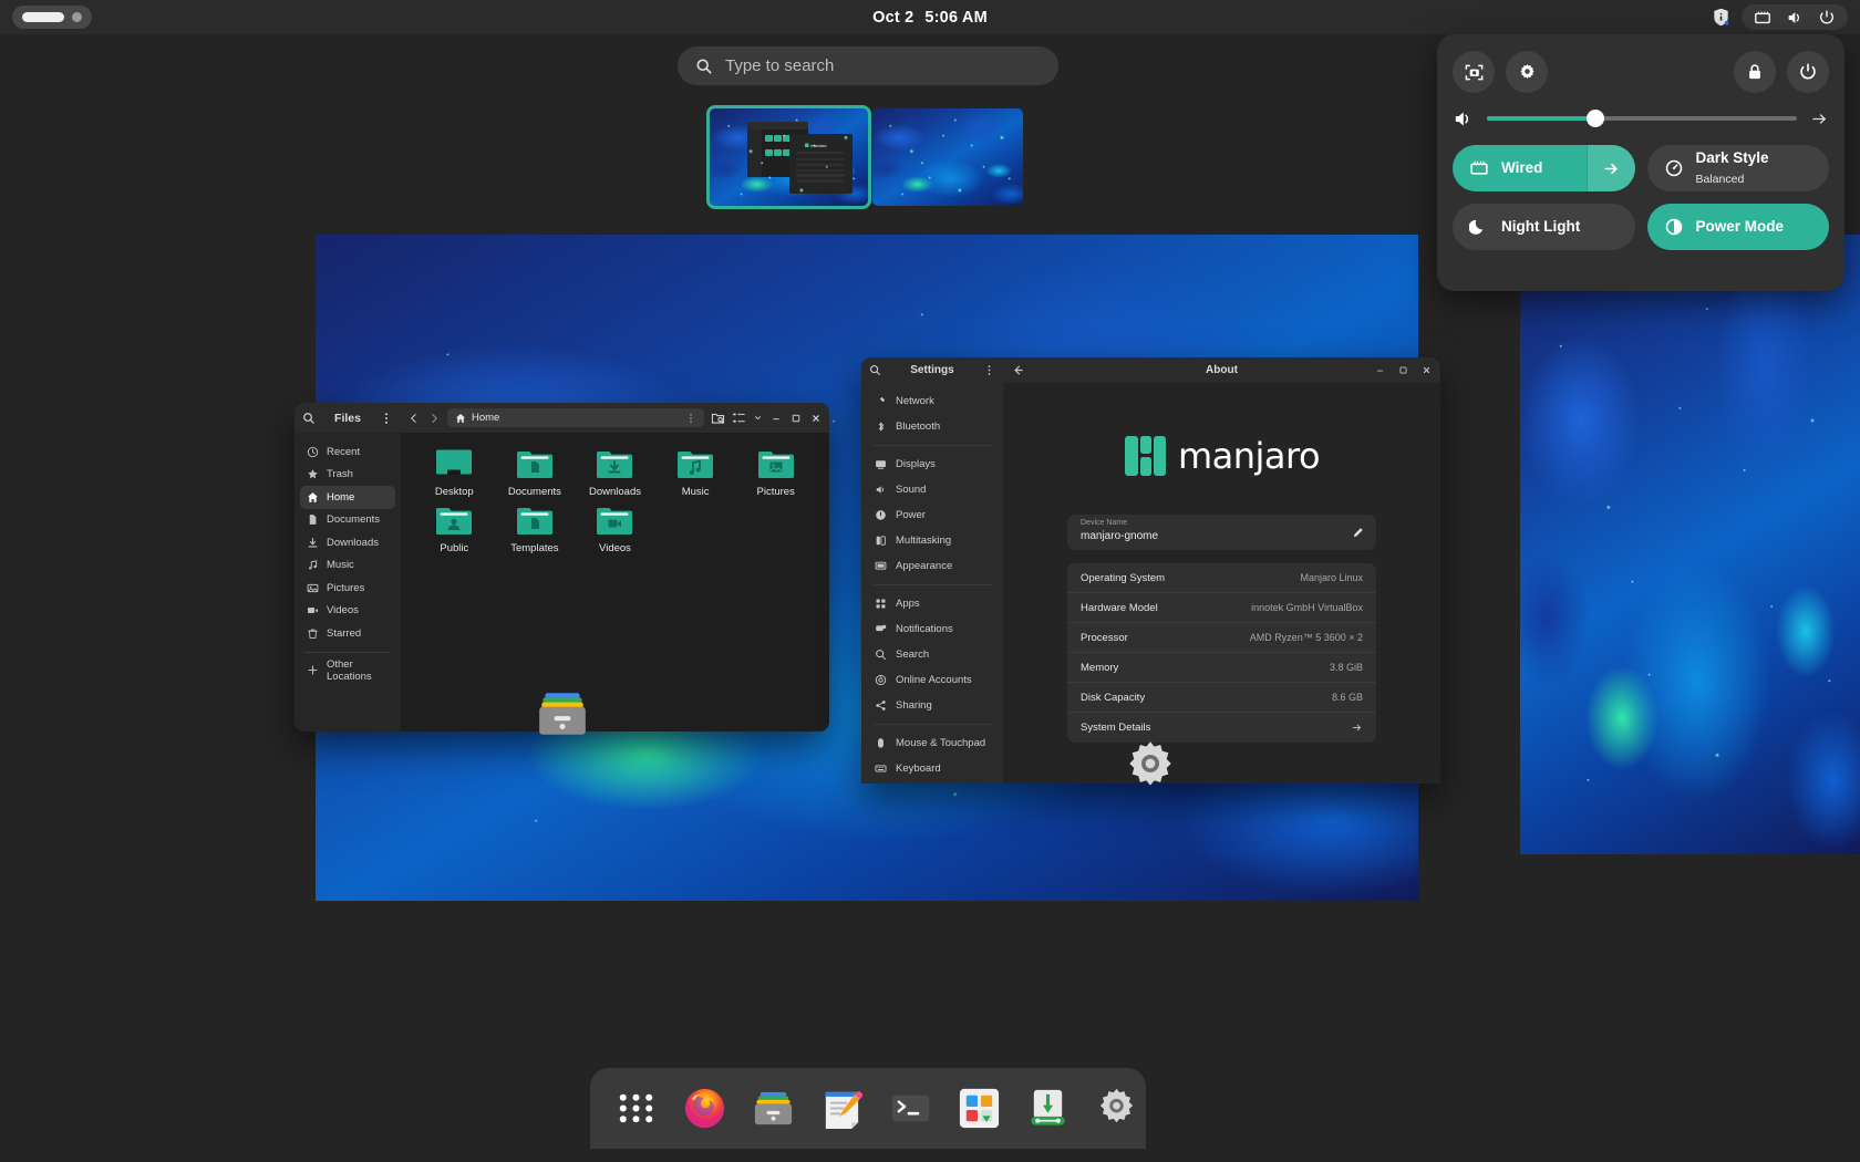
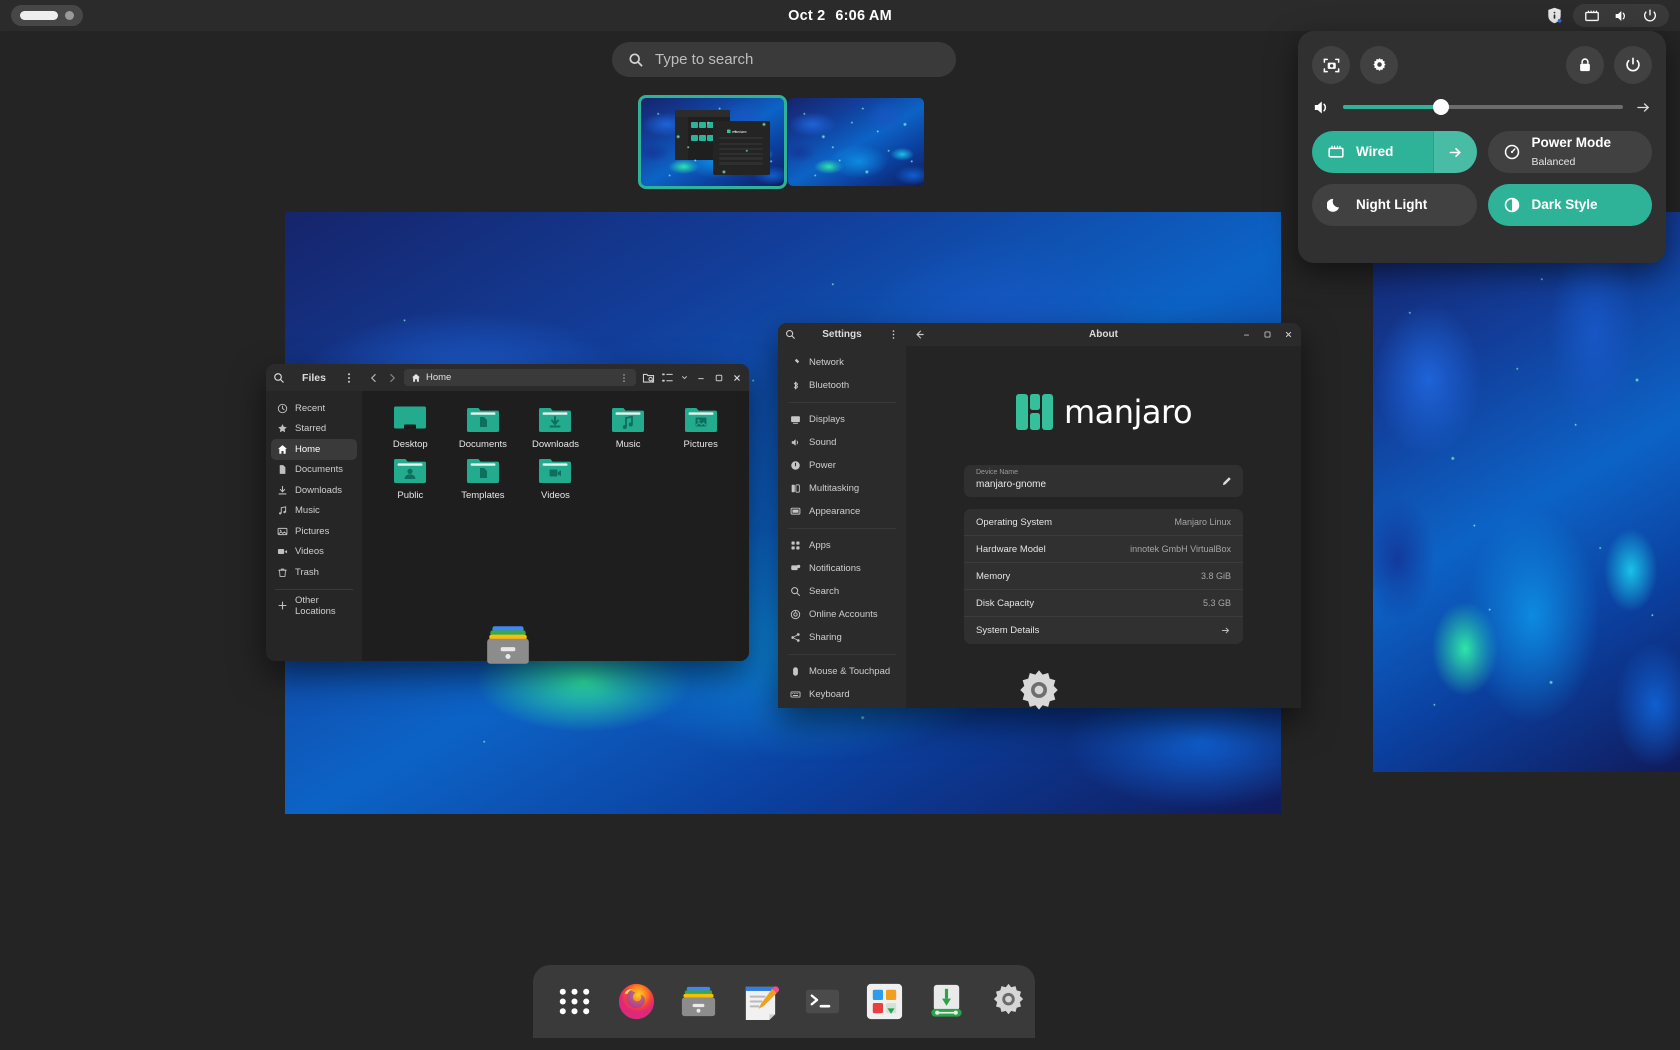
  Files
  Home
  Recent
- Trash
+ Starred
  Home
  Documents
  Downloads
  Music
  Pictures
  Videos
- Starred
+ Trash
  Other Locations
  Desktop
  Documents
  Downloads
  Music
  Pictures
  Public
  Templates
  Videos
  Settings
  About
  Network
  Bluetooth
  Displays
  Sound
  Power
  Multitasking
  Appearance
  Apps
  Notifications
  Search
  Online Accounts
  Sharing
  Mouse & Touchpad
  Keyboard
  manjaro
  manjaro-gnome
  Operating System
  Manjaro Linux
  Hardware Model
  innotek GmbH VirtualBox
- Processor
- AMD Ryzen™ 5 3600 × 2
  Memory
  3.8 GiB
  Disk Capacity
- 8.6 GB
+ 5.3 GB
  System Details
- Oct 2 5:06 AM
+ Oct 2 6:06 AM
  Type to search
  Wired
- Dark Style
+ Power Mode
  Balanced
  Night Light
- Power Mode
+ Dark Style
